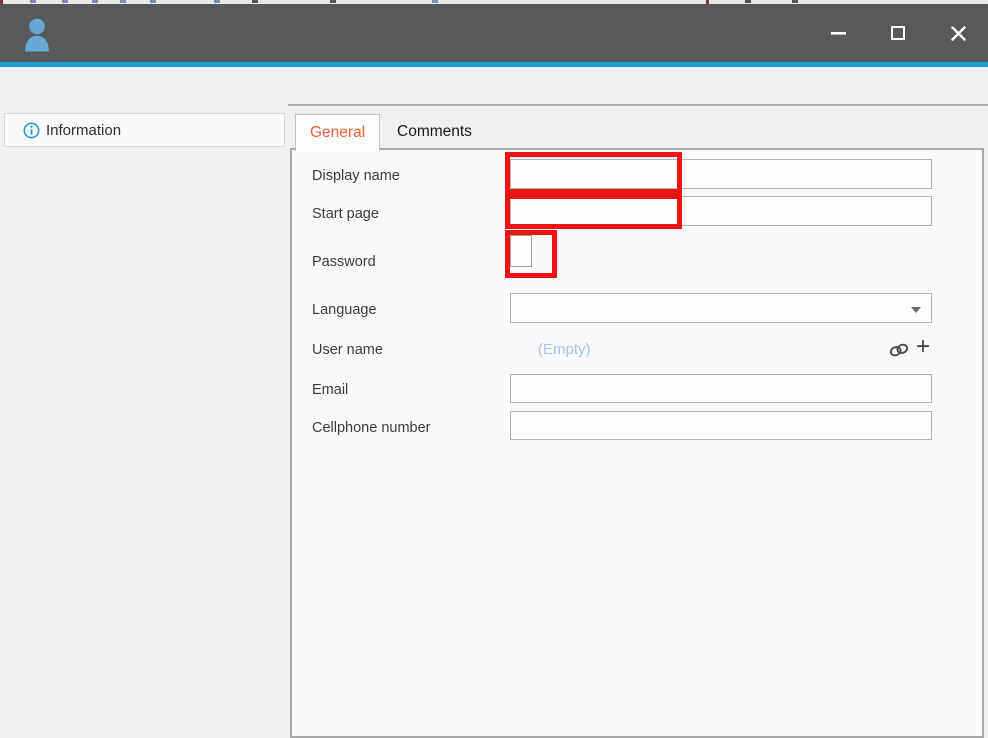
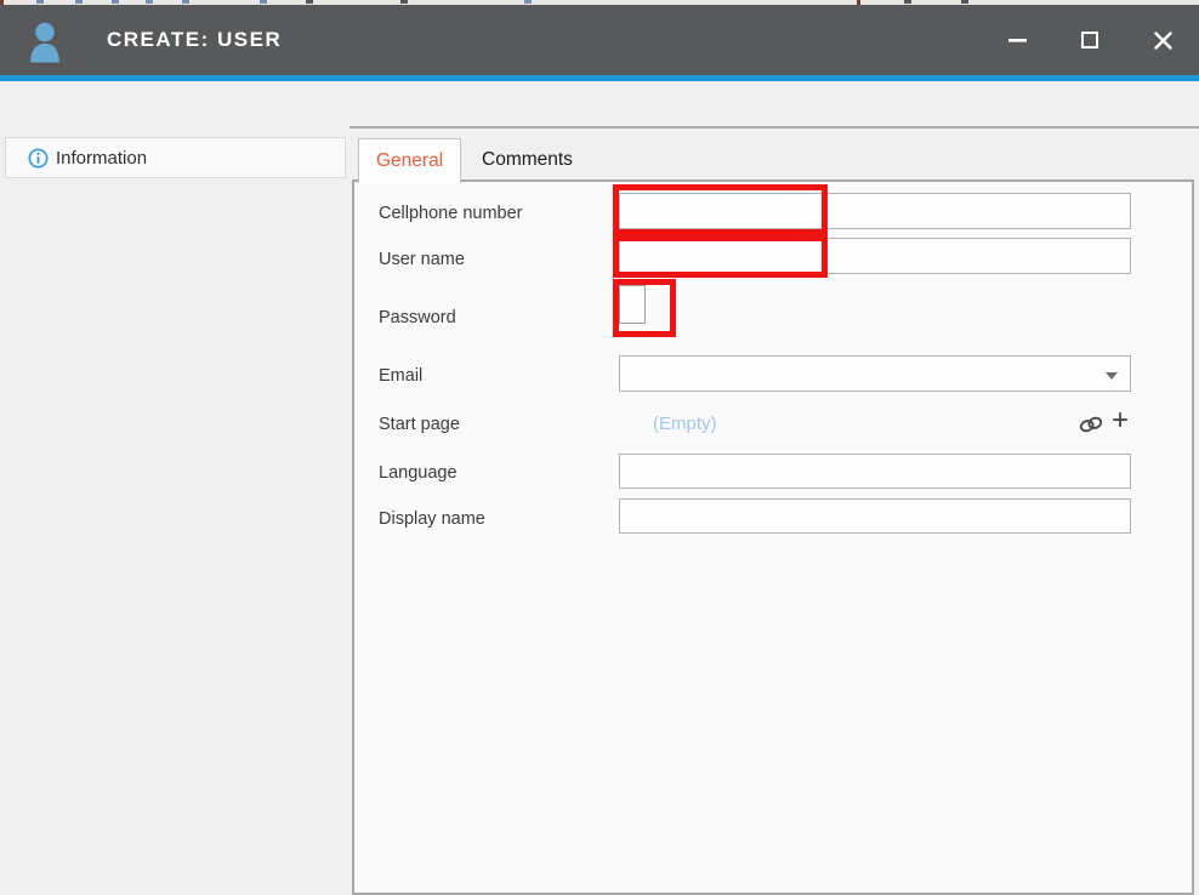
+ CREATE: USER
  Information
  General
  Comments
- Display name
+ Cellphone number
- Start page
+ User name
  Password
- Language
+ Email
- User name
+ Start page
- Email
+ Language
- Cellphone number
+ Display name
  (Empty)
  +
